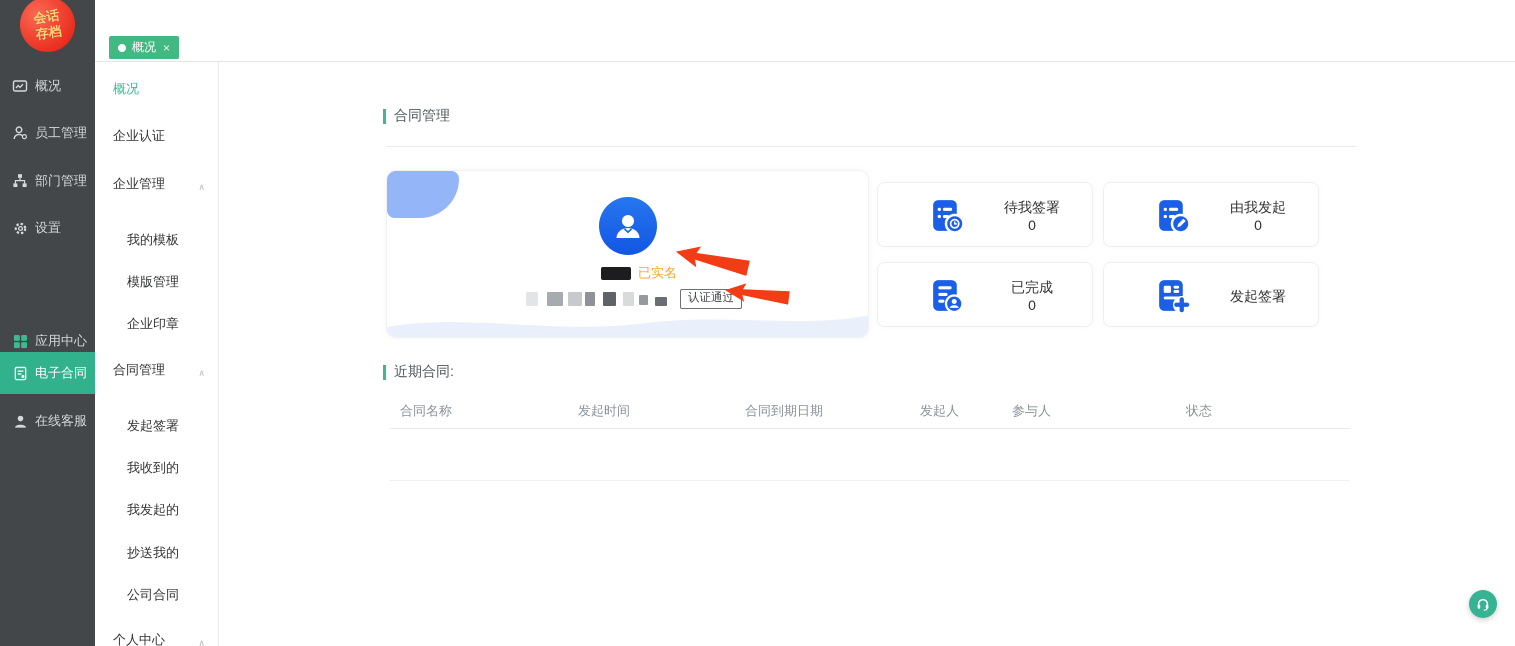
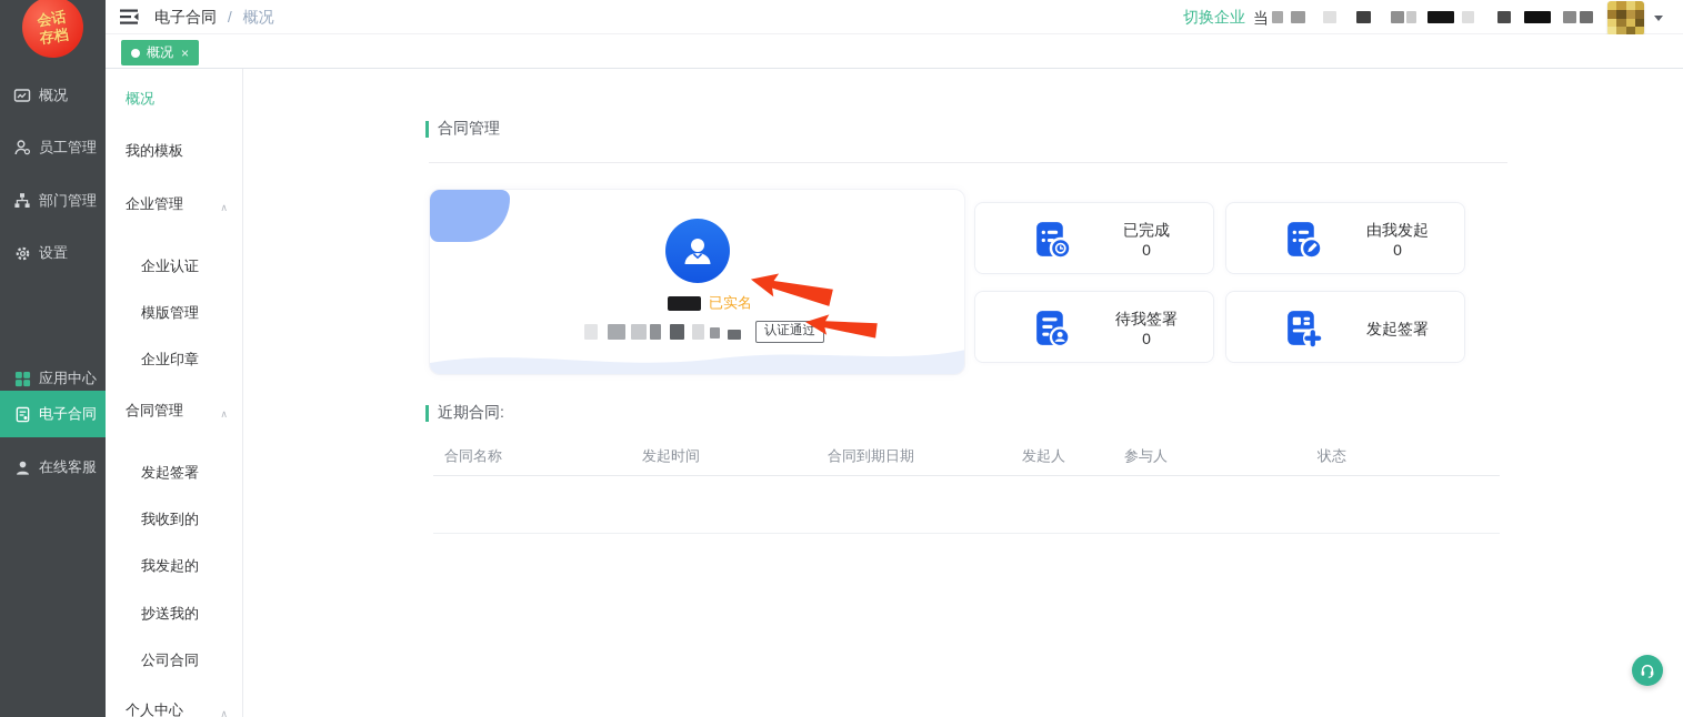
  概况
  员工管理
  部门管理
  设置
  应用中心
  电子合同
  在线客服
+ 电子合同 / 概况
+ 切换企业
+ 当
  概况
  ×
  概况
- 企业认证
+ 我的模板
  企业管理
  ∧
- 我的模板
+ 企业认证
  模版管理
  企业印章
  合同管理
  ∧
  发起签署
  我收到的
  我发起的
  抄送我的
  公司合同
  个人中心
  ∧
  合同管理
  已实名
  认证通过
- 待我签署
+ 已完成
  0
  由我发起
  0
- 已完成
+ 待我签署
  0
  发起签署
  近期合同:
  合同名称
  发起时间
  合同到期日期
  发起人
  参与人
  状态
